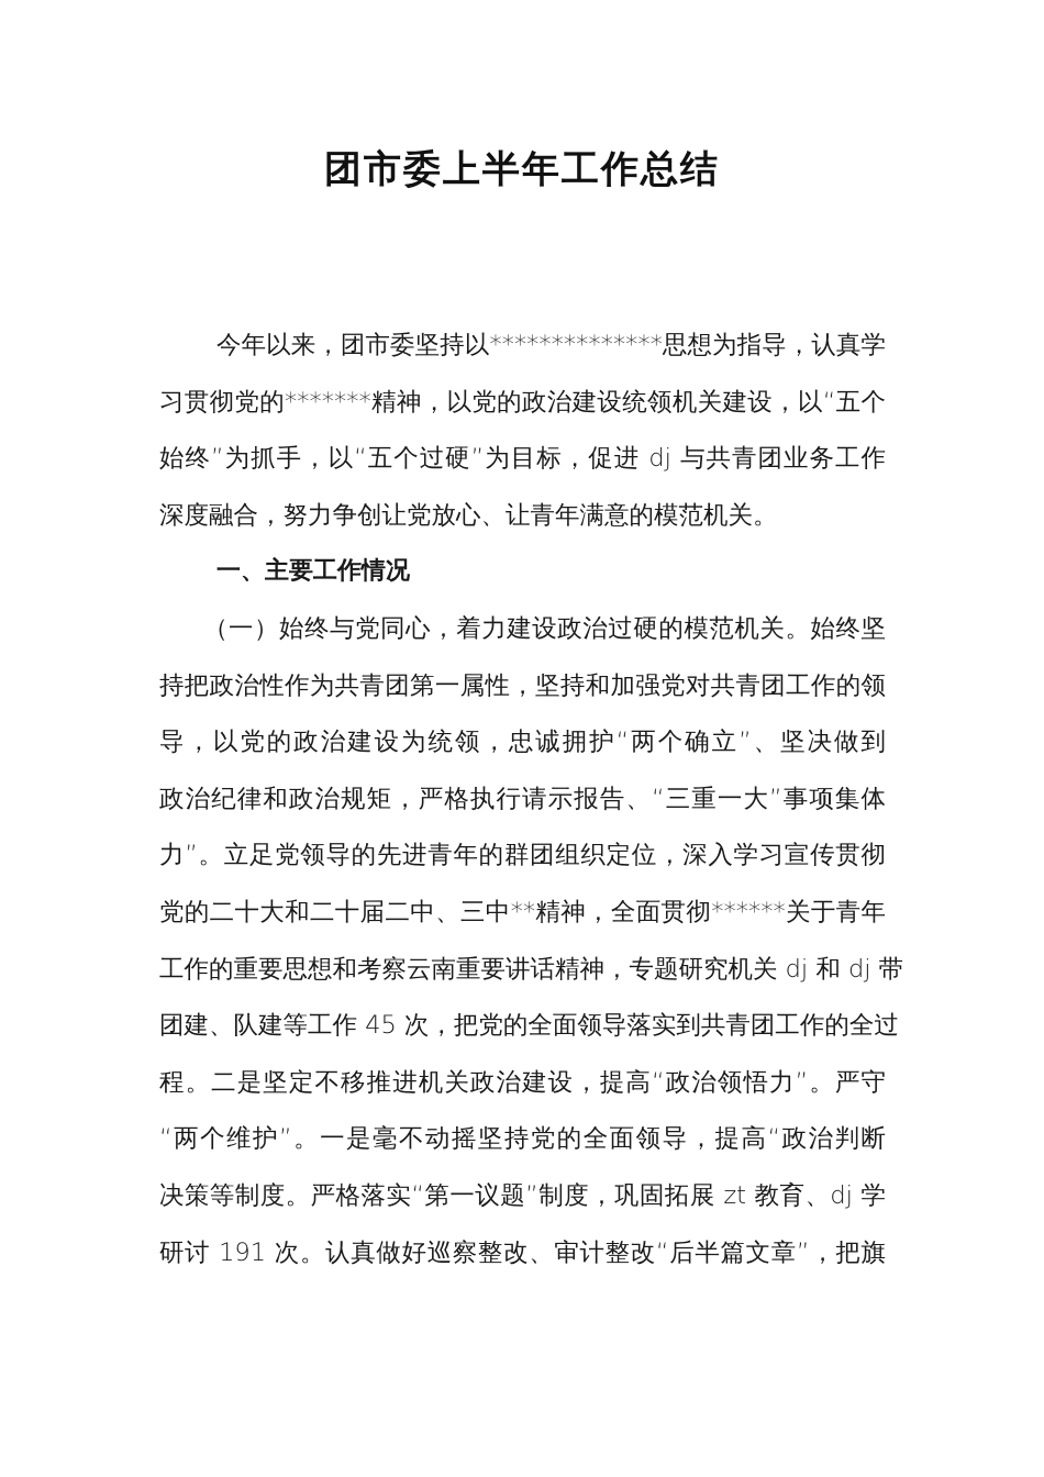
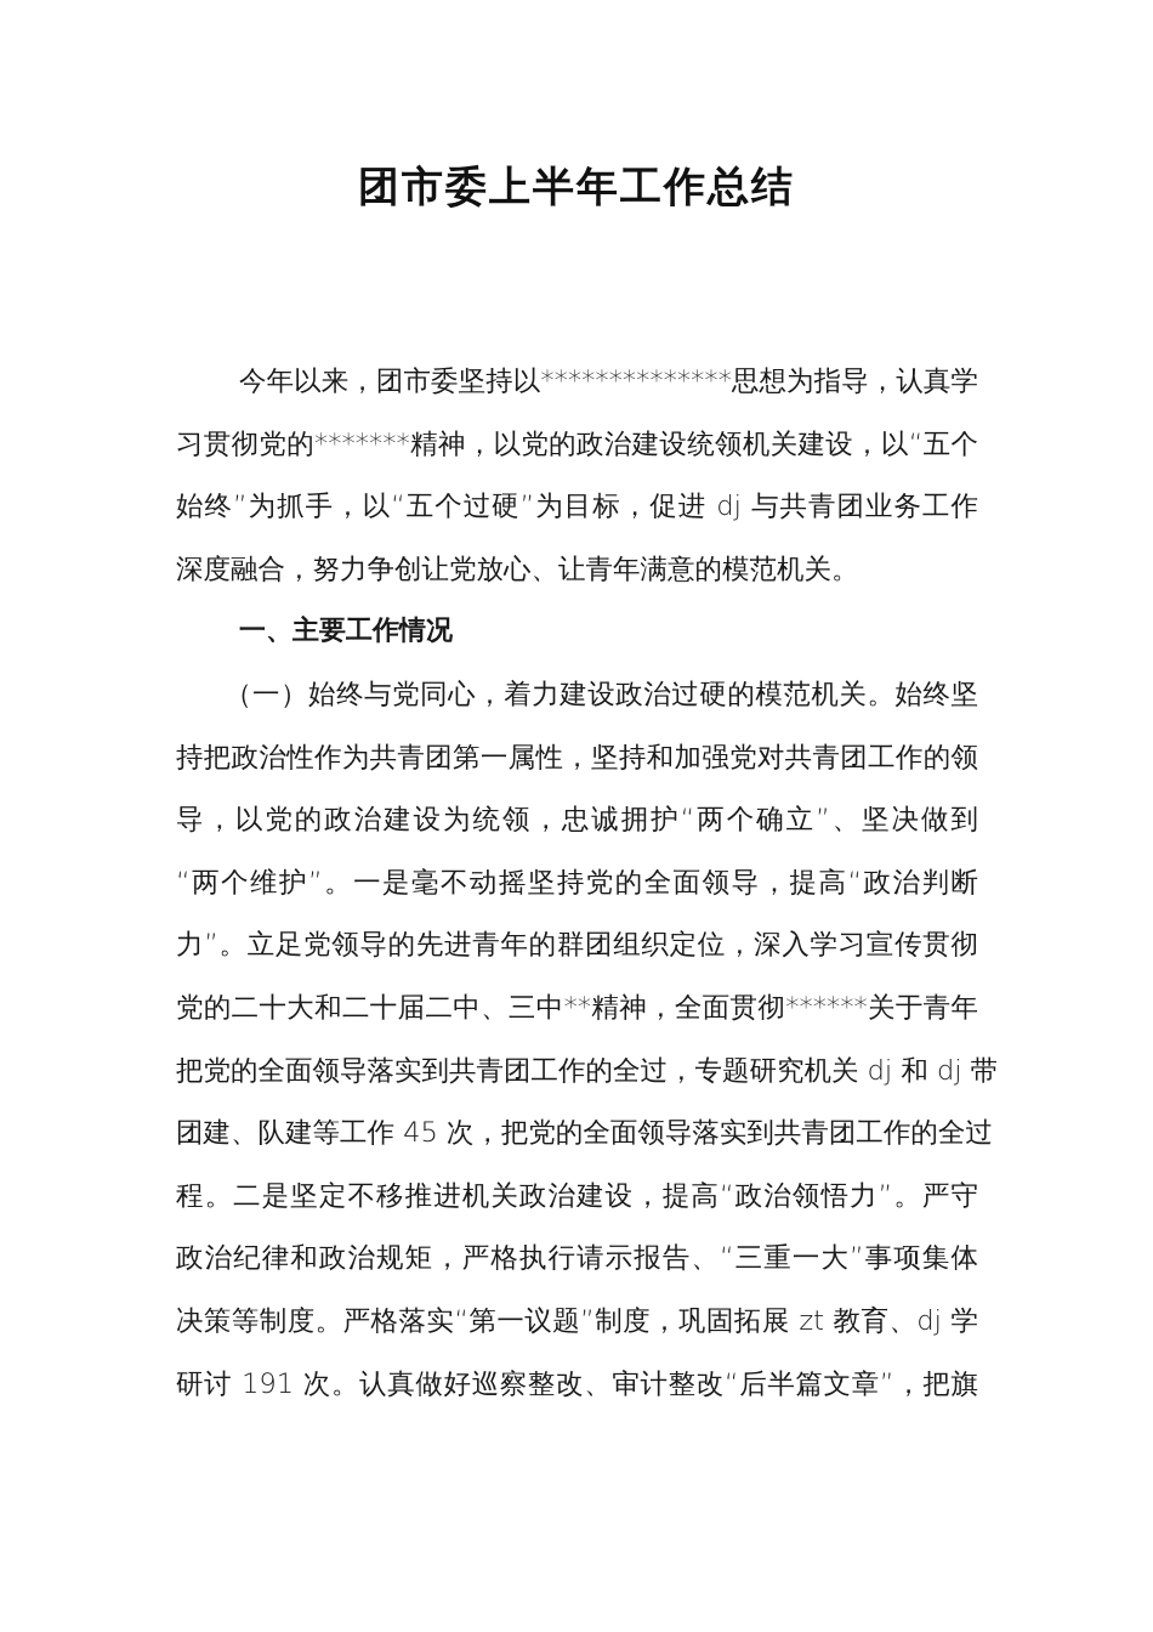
  团市委上半年工作总结
  今年以来，团市委坚持以**************思想为指导，认真学
  习贯彻党的*******精神，以党的政治建设统领机关建设，以“五个
  始终”为抓手，以“五个过硬”为目标，促进 dj 与共青团业务工作
  深度融合，努力争创让党放心、让青年满意的模范机关。
  一、主要工作情况
  （一）始终与党同心，着力建设政治过硬的模范机关。始终坚
  持把政治性作为共青团第一属性，坚持和加强党对共青团工作的领
  导，以党的政治建设为统领，忠诚拥护“两个确立”、坚决做到
- 政治纪律和政治规矩，严格执行请示报告、“三重一大”事项集体
+ “两个维护”。一是毫不动摇坚持党的全面领导，提高“政治判断
  力”。立足党领导的先进青年的群团组织定位，深入学习宣传贯彻
  党的二十大和二十届二中、三中**精神，全面贯彻******关于青年
- 工作的重要思想和考察云南重要讲话精神，专题研究机关 dj 和 dj 带
+ 把党的全面领导落实到共青团工作的全过，专题研究机关 dj 和 dj 带
  团建、队建等工作 45 次，把党的全面领导落实到共青团工作的全过
  程。二是坚定不移推进机关政治建设，提高“政治领悟力”。严守
- “两个维护”。一是毫不动摇坚持党的全面领导，提高“政治判断
+ 政治纪律和政治规矩，严格执行请示报告、“三重一大”事项集体
  决策等制度。严格落实“第一议题”制度，巩固拓展 zt 教育、dj 学
  研讨 191 次。认真做好巡察整改、审计整改“后半篇文章”，把旗
